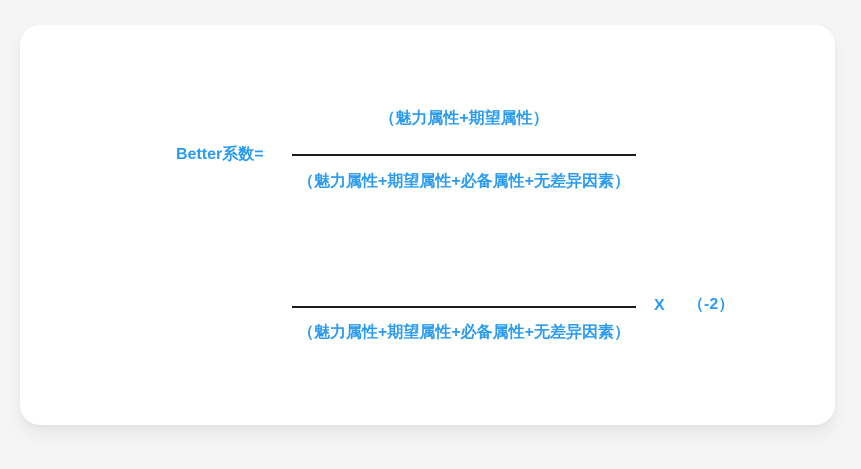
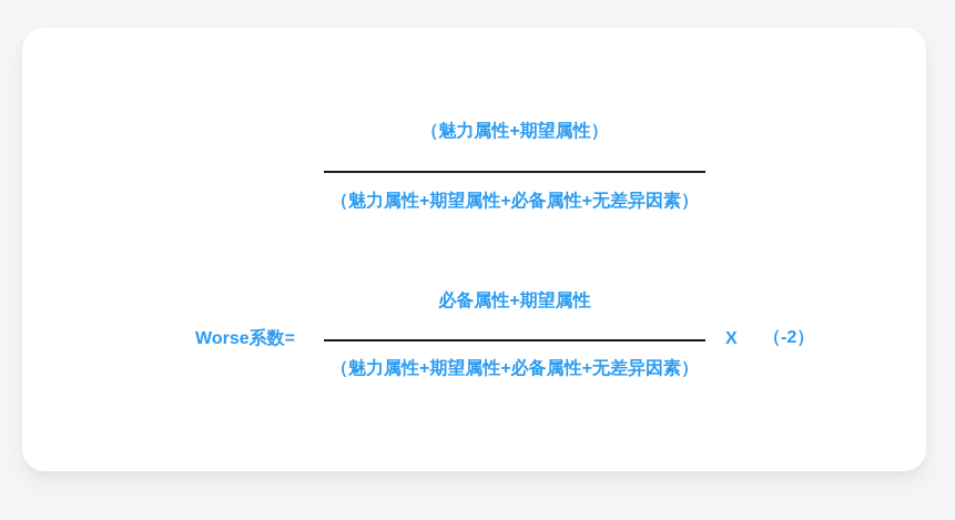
- Better系数=
  （魅力属性+期望属性）
  （魅力属性+期望属性+必备属性+无差异因素）
+ Worse系数=
+ 必备属性+期望属性
  （魅力属性+期望属性+必备属性+无差异因素）
  X
  （-2）
